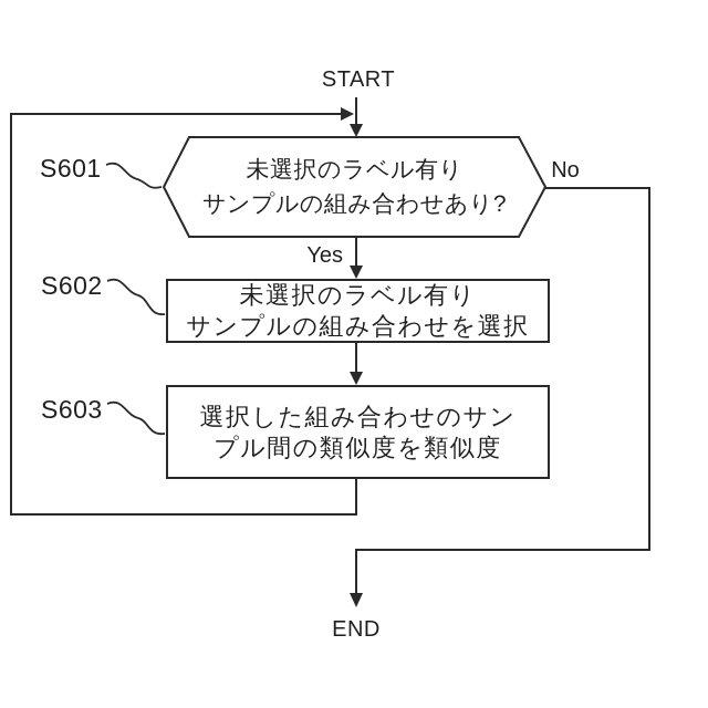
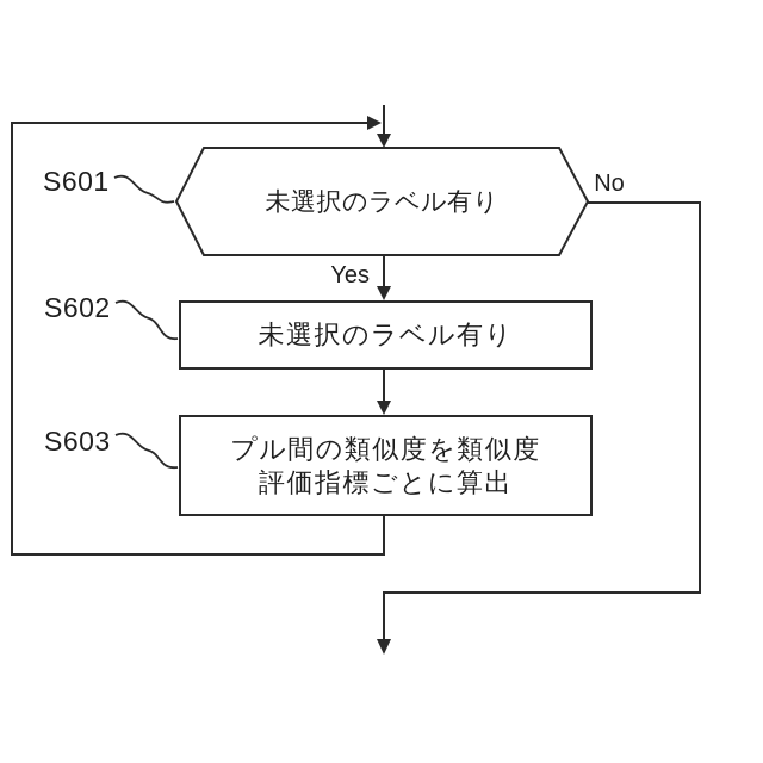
- START
- END
  Yes
  No
  S601
  S602
  S603
  未選択のラベル有り
- サンプルの組み合わせあり?
  未選択のラベル有り
- サンプルの組み合わせを選択
- 選択した組み合わせのサン
  プル間の類似度を類似度
+ 評価指標ごとに算出
